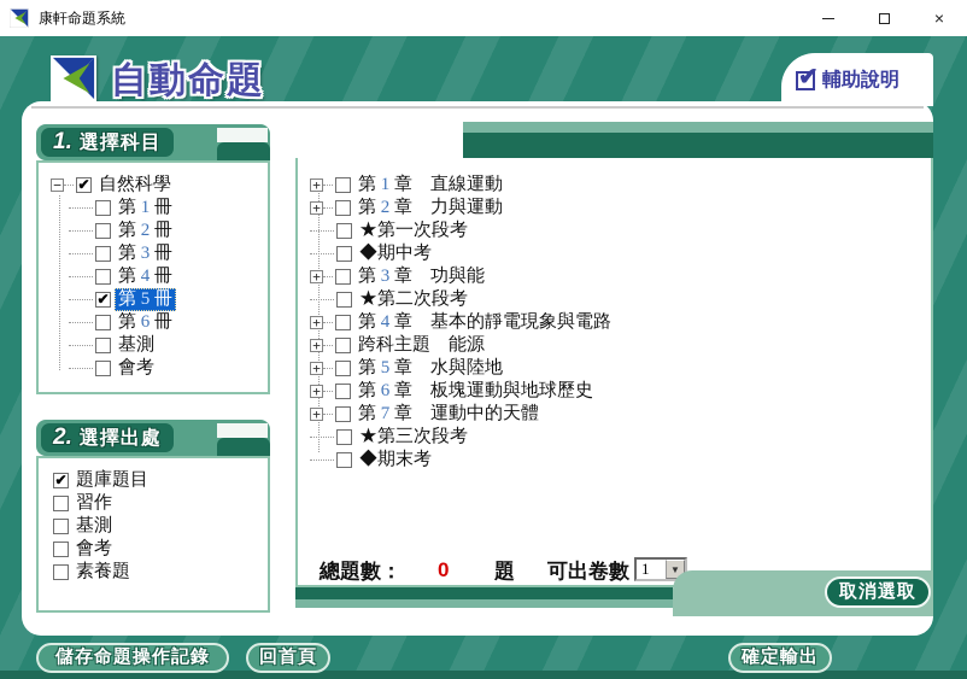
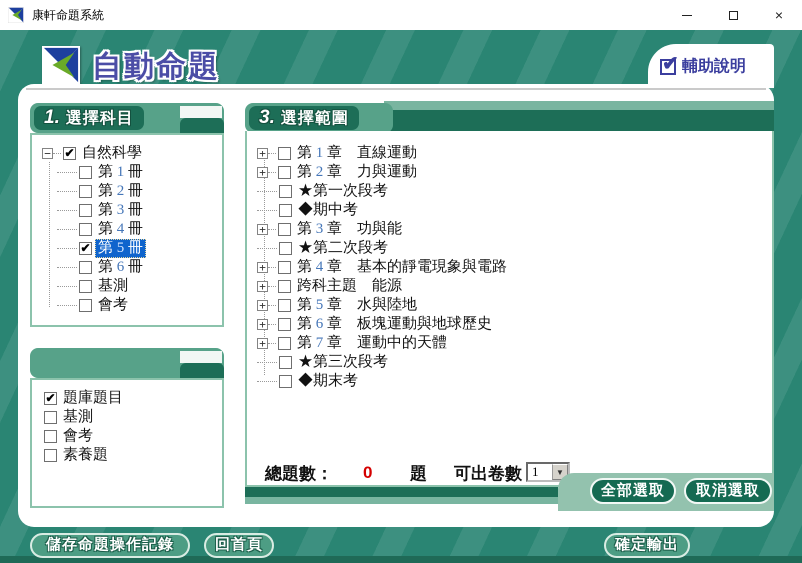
  康軒命題系統
  ×
  自動命題
  ✔
  輔助說明
  1.
  選擇科目
  −
  ✔
  自然科學
  第 1 冊
  第 2 冊
  第 3 冊
  第 4 冊
  ✔
  第 5 冊
  第 6 冊
  基測
  會考
- 2.
- 選擇出處
  ✔
  題庫題目
- 習作
  基測
  會考
  素養題
+ 3.
+ 選擇範圍
  +
  第 1 章 直線運動
  +
  第 2 章 力與運動
  ★第一次段考
  ◆期中考
  +
  第 3 章 功與能
  ★第二次段考
  +
  第 4 章 基本的靜電現象與電路
  +
  跨科主題 能源
  +
  第 5 章 水與陸地
  +
  第 6 章 板塊運動與地球歷史
  +
  第 7 章 運動中的天體
  ★第三次段考
  ◆期末考
  總題數：
  0
  題
  可出卷數
  1
  ▼
+ 全部選取
  取消選取
  儲存命題操作記錄
  回首頁
  確定輸出
